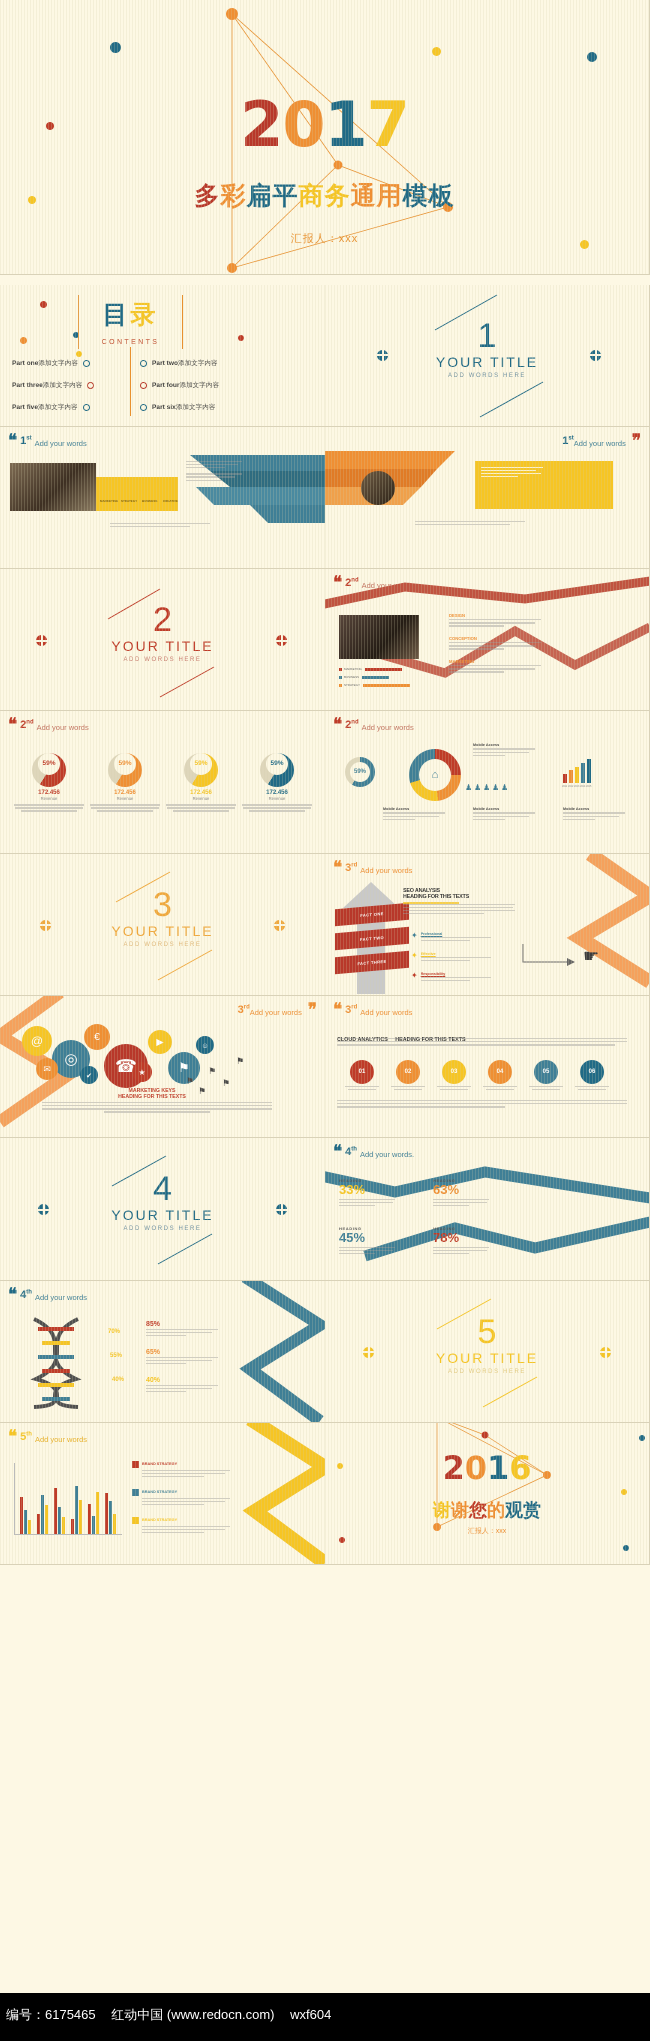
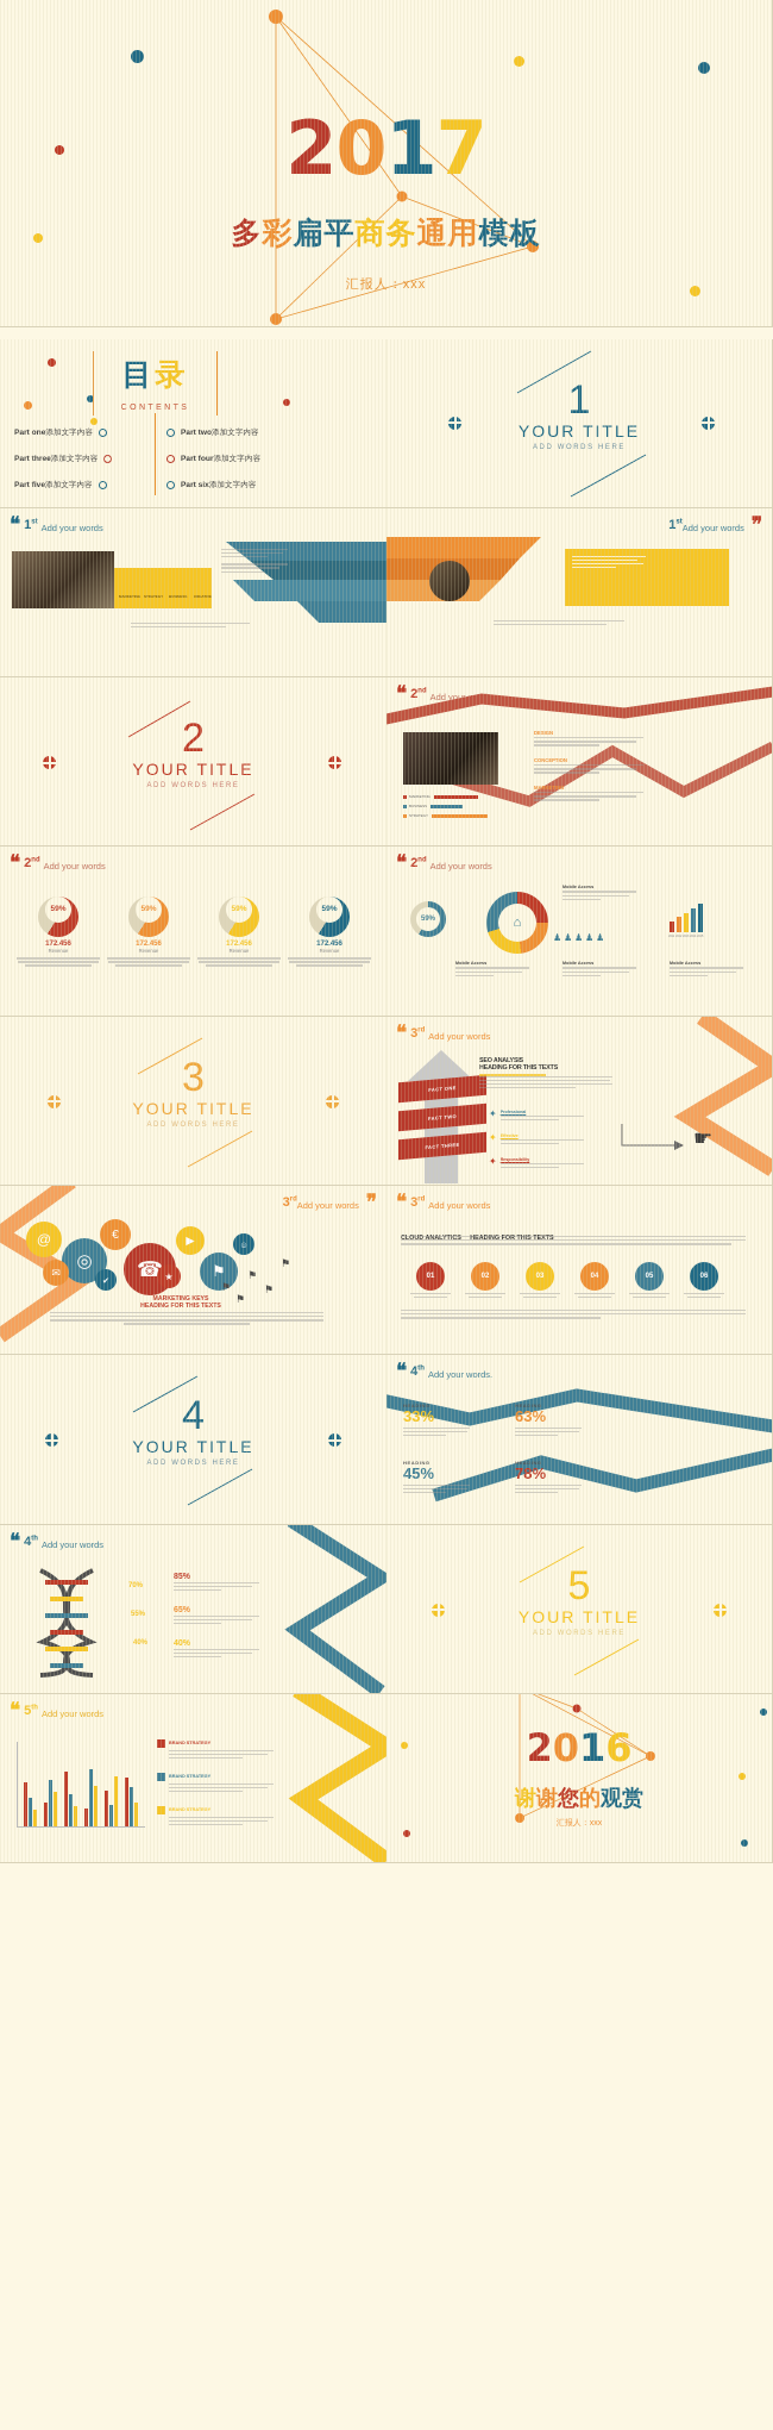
- 编号：6175465 红动中国 (www.redocn.com) wxf604
